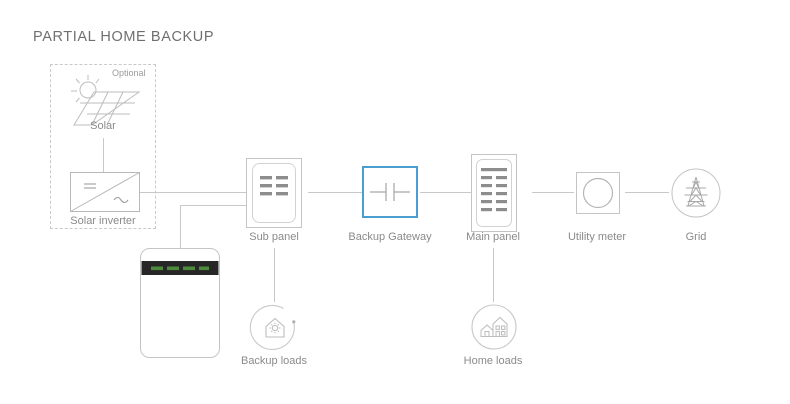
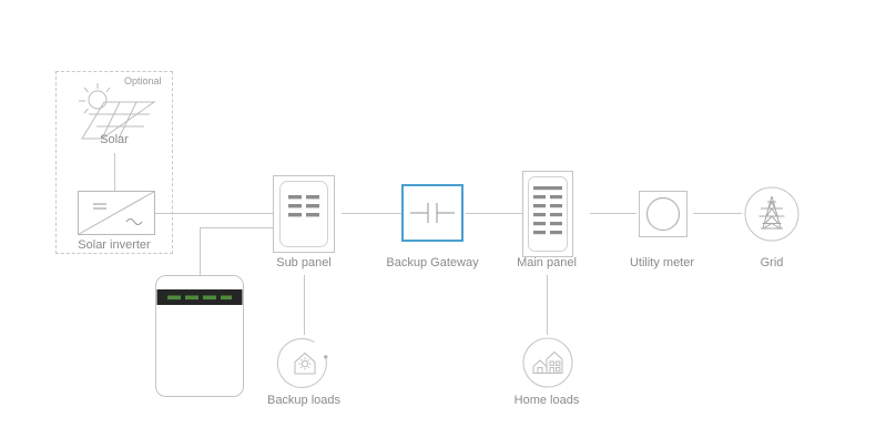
- PARTIAL HOME BACKUP
  Optional
  Solar
  Solar inverter
  Sub panel
  Backup Gateway
  Main panel
  Utility meter
  Grid
  Backup loads
  Home loads
